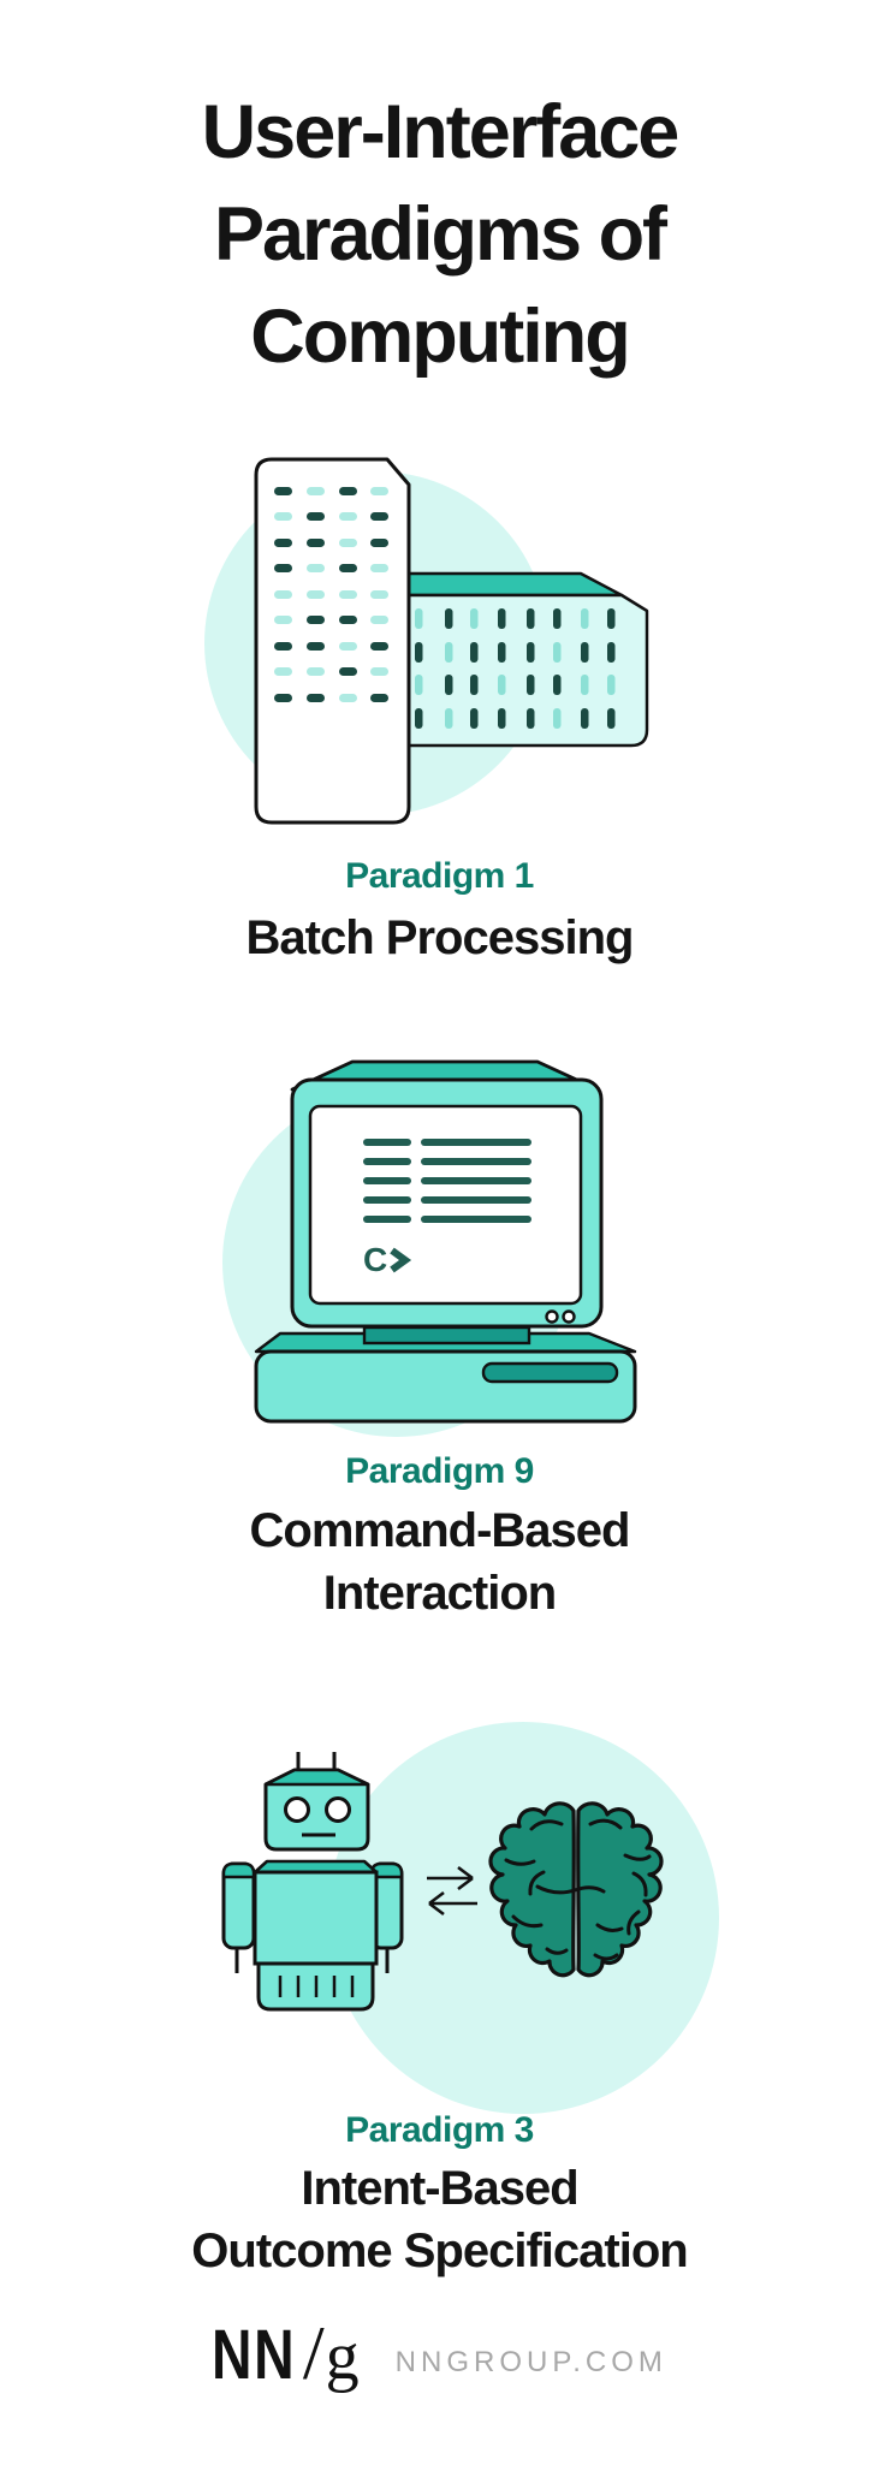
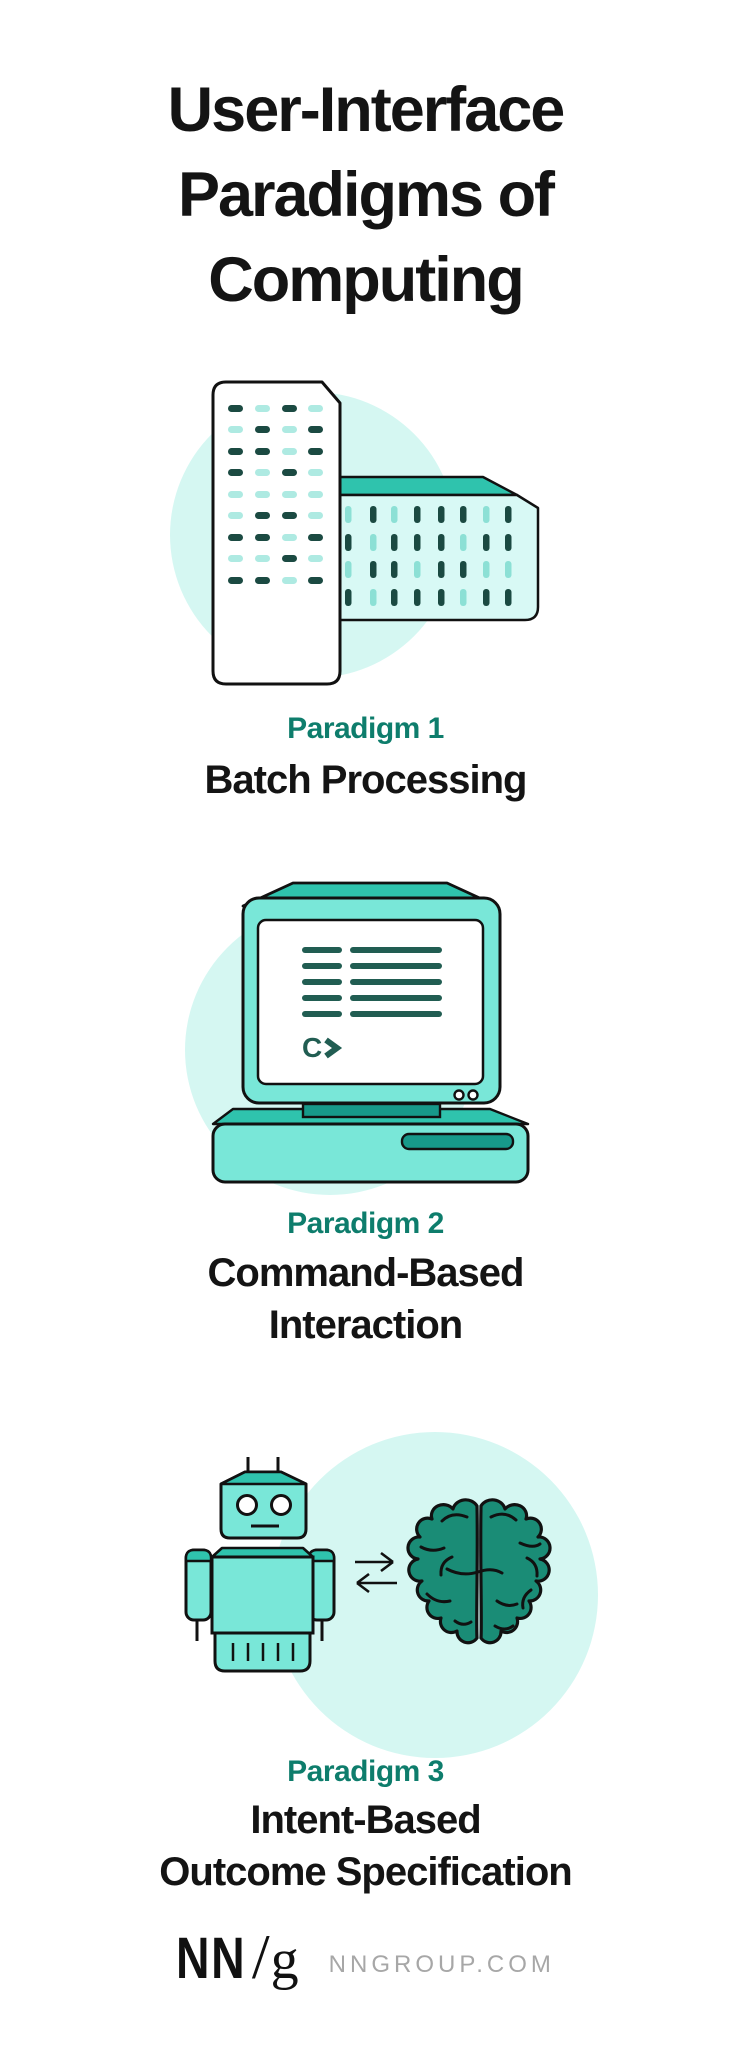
  User-Interface
  Paradigms of
  Computing
  C
  Paradigm 1
  Batch Processing
- Paradigm 9
+ Paradigm 2
  Command-Based
  Interaction
  Paradigm 3
  Intent-Based
  Outcome Specification
  NN
  /
  g
  NNGROUP.COM
